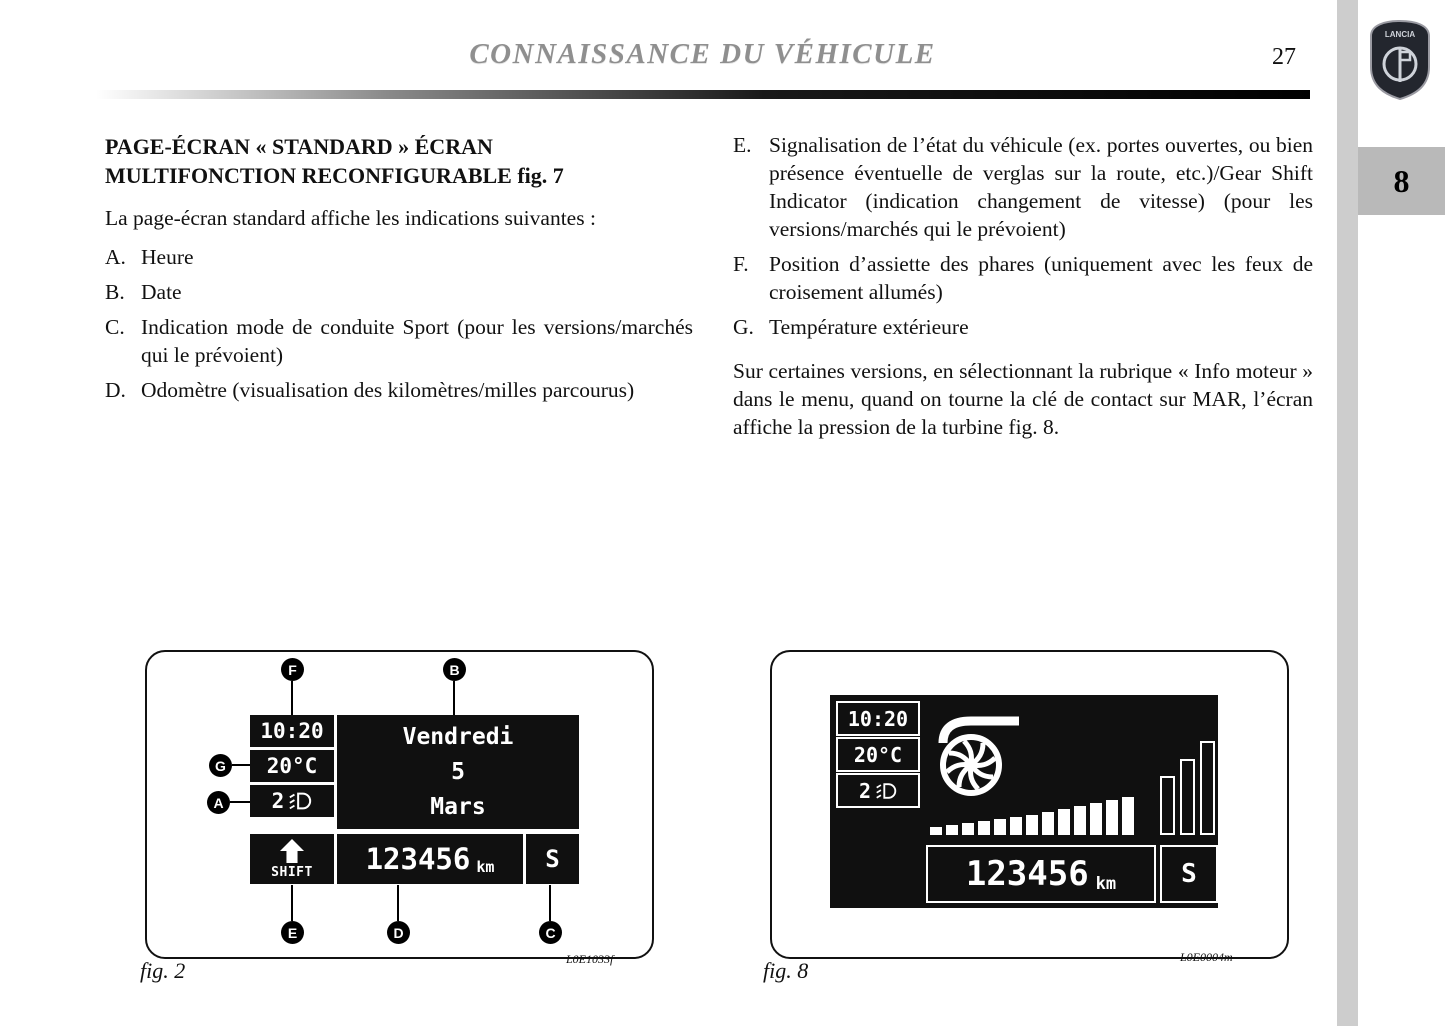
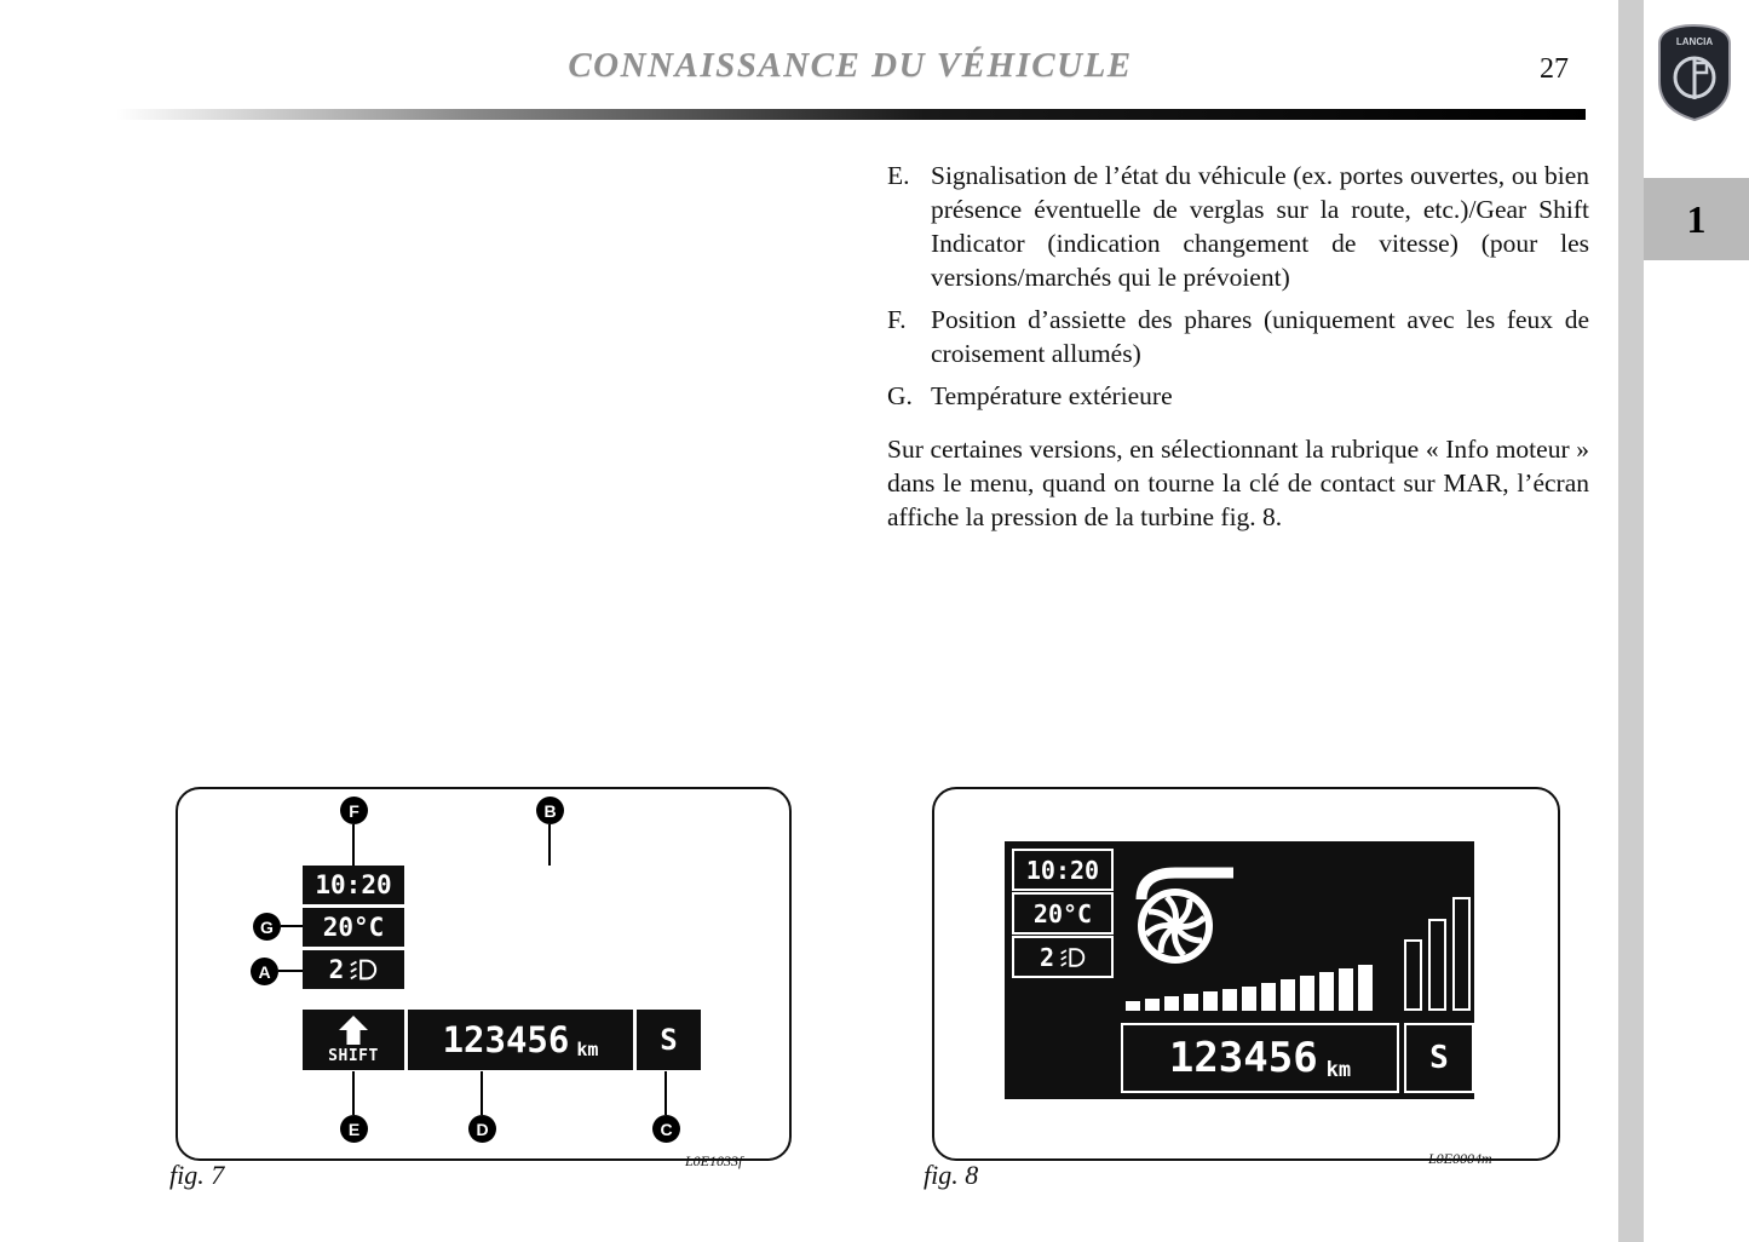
  CONNAISSANCE DU VÉHICULE
  27
  LANCIA
- 8
+ 1
- PAGE-ÉCRAN « STANDARD » ÉCRAN
- MULTIFONCTION RECONFIGURABLE fig. 7
- La page-écran standard affiche les indications suivantes :
- A.
- Heure
- B.
- Date
- C.
- Indication mode de conduite Sport (pour les versions/marchés qui le prévoient)
- D.
- Odomètre (visualisation des kilomètres/milles parcourus)
  E.
  Signalisation de l’état du véhicule (ex. portes ouvertes, ou bien présence éventuelle de verglas sur la route, etc.)/Gear Shift Indicator (indication changement de vitesse) (pour les versions/marchés qui le prévoient)
  F.
  Position d’assiette des phares (uniquement avec les feux de croisement allumés)
  G.
  Température extérieure
  Sur certaines versions, en sélectionnant la rubrique « Info moteur » dans le menu, quand on tourne la clé de contact sur MAR, l’écran affiche la pression de la turbine fig. 8.
  10:20
  20°C
  2
  SHIFT
- Vendredi
- 5
- Mars
  123456
  km
  S
  F
  B
  G
  A
  E
  D
  C
- fig. 2
+ fig. 7
  L0E1033f
  10:20
  20°C
  2
  123456
  km
  S
  fig. 8
  L0E0004m
